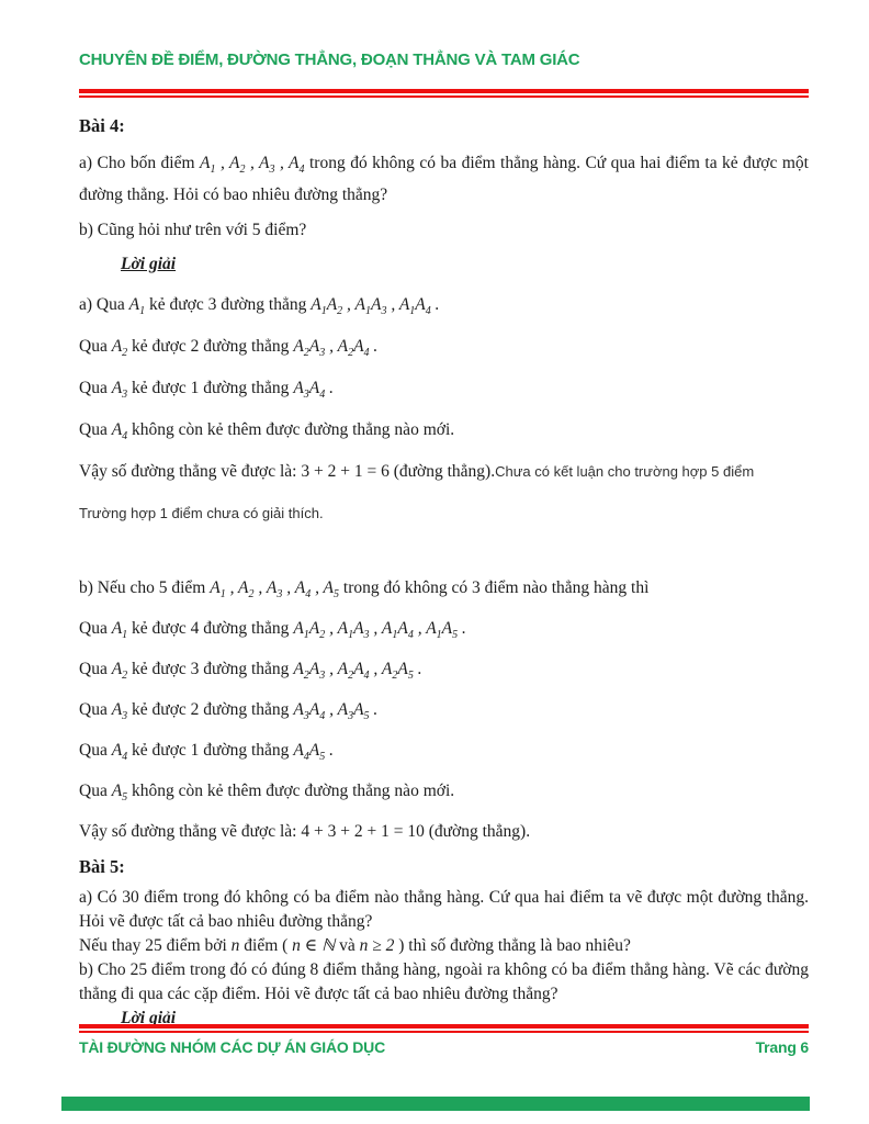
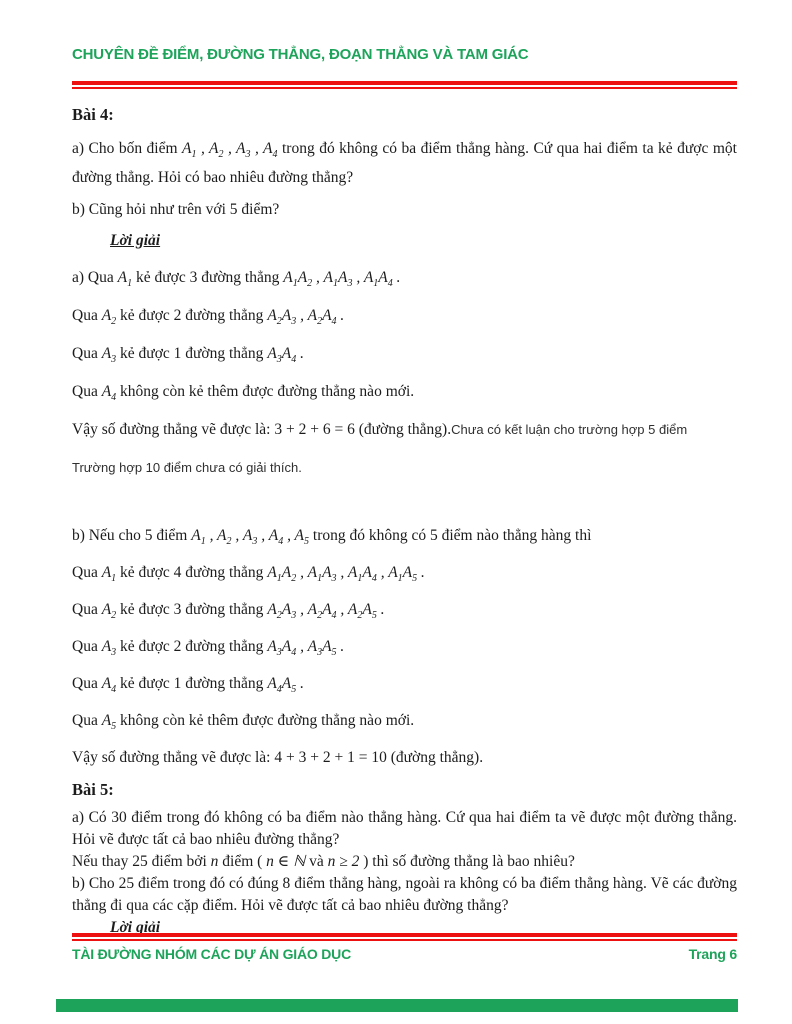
  CHUYÊN ĐỀ ĐIỂM, ĐƯỜNG THẲNG, ĐOẠN THẲNG VÀ TAM GIÁC
  Bài 4:
  a) Cho bốn điểm A1 , A2 , A3 , A4 trong đó không có ba điểm thẳng hàng. Cứ qua hai điểm ta kẻ được một đường thẳng. Hỏi có bao nhiêu đường thẳng?
  b) Cũng hỏi như trên với 5 điểm?
  Lời giải
  a) Qua A1 kẻ được 3 đường thẳng A1A2 , A1A3 , A1A4 .
  Qua A2 kẻ được 2 đường thẳng A2A3 , A2A4 .
  Qua A3 kẻ được 1 đường thẳng A3A4 .
  Qua A4 không còn kẻ thêm được đường thẳng nào mới.
- Vậy số đường thẳng vẽ được là: 3 + 2 + 1 = 6 (đường thẳng).Chưa có kết luận cho trường hợp 5 điểm
+ Vậy số đường thẳng vẽ được là: 3 + 2 + 6 = 6 (đường thẳng).Chưa có kết luận cho trường hợp 5 điểm
- Trường hợp 1 điểm chưa có giải thích.
+ Trường hợp 10 điểm chưa có giải thích.
- b) Nếu cho 5 điểm A1 , A2 , A3 , A4 , A5 trong đó không có 3 điểm nào thẳng hàng thì
+ b) Nếu cho 5 điểm A1 , A2 , A3 , A4 , A5 trong đó không có 5 điểm nào thẳng hàng thì
  Qua A1 kẻ được 4 đường thẳng A1A2 , A1A3 , A1A4 , A1A5 .
  Qua A2 kẻ được 3 đường thẳng A2A3 , A2A4 , A2A5 .
  Qua A3 kẻ được 2 đường thẳng A3A4 , A3A5 .
  Qua A4 kẻ được 1 đường thẳng A4A5 .
  Qua A5 không còn kẻ thêm được đường thẳng nào mới.
  Vậy số đường thẳng vẽ được là: 4 + 3 + 2 + 1 = 10 (đường thẳng).
  Bài 5:
  a) Có 30 điểm trong đó không có ba điểm nào thẳng hàng. Cứ qua hai điểm ta vẽ được một đường thẳng. Hỏi vẽ được tất cả bao nhiêu đường thẳng?
  Nếu thay 25 điểm bởi n điểm ( n ∈ ℕ và n ≥ 2 ) thì số đường thẳng là bao nhiêu?
  b) Cho 25 điểm trong đó có đúng 8 điểm thẳng hàng, ngoài ra không có ba điểm thẳng hàng. Vẽ các đường thẳng đi qua các cặp điểm. Hỏi vẽ được tất cả bao nhiêu đường thẳng?
  Lời giải
  TÀI ĐƯỜNG NHÓM CÁC DỰ ÁN GIÁO DỤC
  Trang 6
